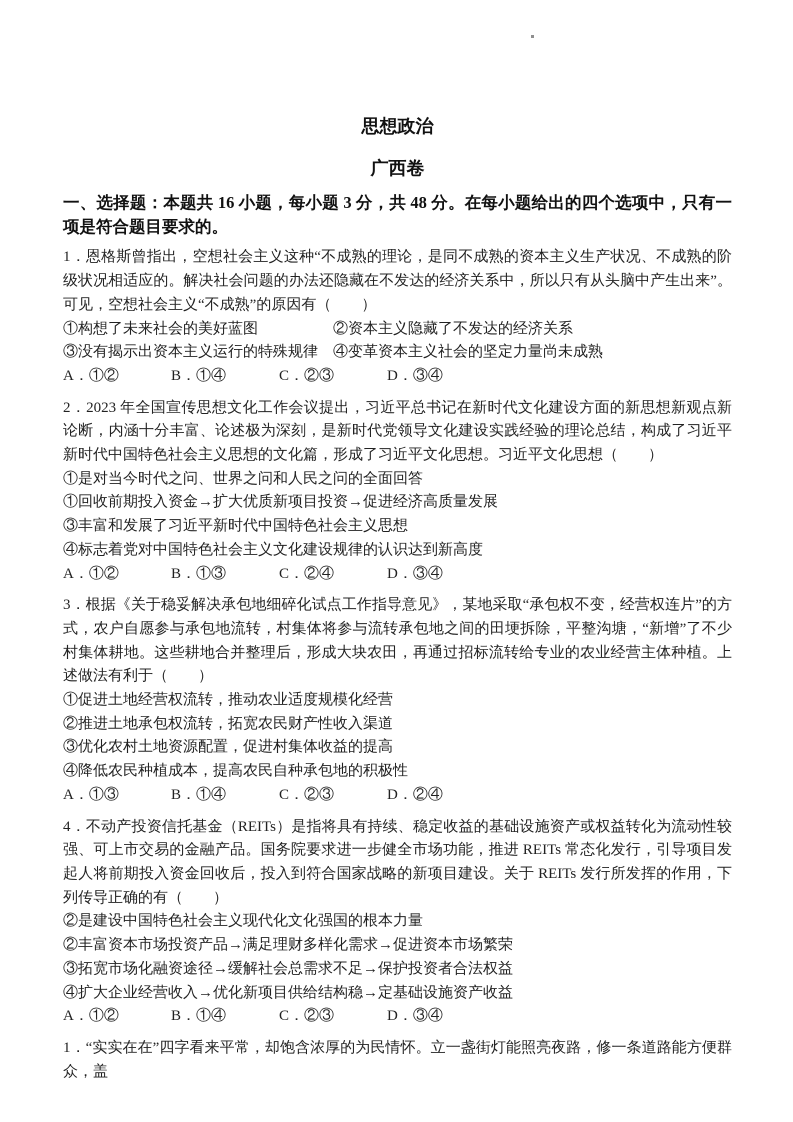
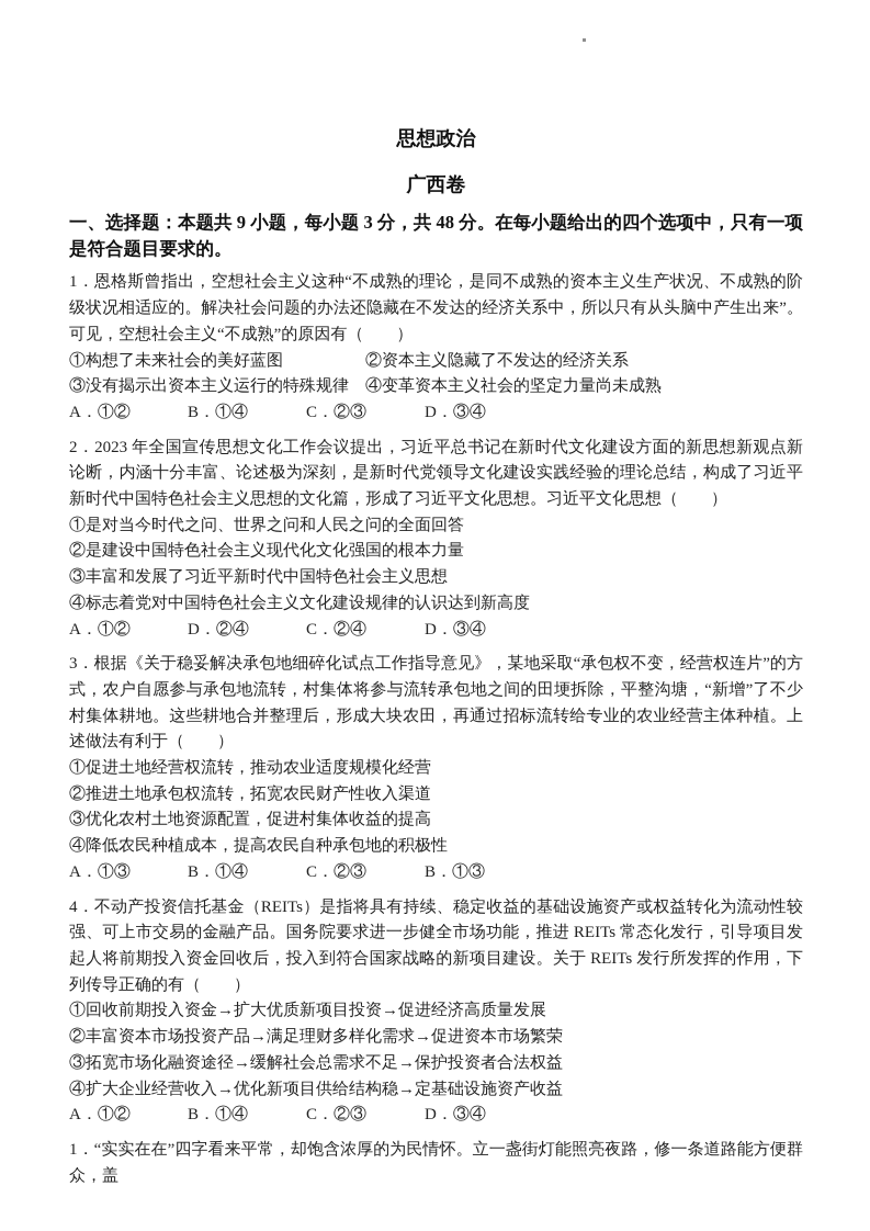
  思想政治
  广西卷
- 一、选择题：本题共 16 小题，每小题 3 分，共 48 分。在每小题给出的四个选项中，只有一项是符合题目要求的。
+ 一、选择题：本题共 9 小题，每小题 3 分，共 48 分。在每小题给出的四个选项中，只有一项是符合题目要求的。
  1．恩格斯曾指出，空想社会主义这种“不成熟的理论，是同不成熟的资本主义生产状况、不成熟的阶级状况相适应的。解决社会问题的办法还隐藏在不发达的经济关系中，所以只有从头脑中产生出来”。可见，空想社会主义“不成熟”的原因有（ ）
  ①构想了未来社会的美好蓝图 ②资本主义隐藏了不发达的经济关系
  ③没有揭示出资本主义运行的特殊规律 ④变革资本主义社会的坚定力量尚未成熟
  A．①② B．①④ C．②③ D．③④
  2．2023 年全国宣传思想文化工作会议提出，习近平总书记在新时代文化建设方面的新思想新观点新论断，内涵十分丰富、论述极为深刻，是新时代党领导文化建设实践经验的理论总结，构成了习近平新时代中国特色社会主义思想的文化篇，形成了习近平文化思想。习近平文化思想（ ）
  ①是对当今时代之问、世界之问和人民之问的全面回答
- ①回收前期投入资金→扩大优质新项目投资→促进经济高质量发展
+ ②是建设中国特色社会主义现代化文化强国的根本力量
  ③丰富和发展了习近平新时代中国特色社会主义思想
  ④标志着党对中国特色社会主义文化建设规律的认识达到新高度
- A．①② B．①③ C．②④ D．③④
+ A．①② D．②④ C．②④ D．③④
  3．根据《关于稳妥解决承包地细碎化试点工作指导意见》，某地采取“承包权不变，经营权连片”的方式，农户自愿参与承包地流转，村集体将参与流转承包地之间的田埂拆除，平整沟塘，“新增”了不少村集体耕地。这些耕地合并整理后，形成大块农田，再通过招标流转给专业的农业经营主体种植。上述做法有利于（ ）
  ①促进土地经营权流转，推动农业适度规模化经营
  ②推进土地承包权流转，拓宽农民财产性收入渠道
  ③优化农村土地资源配置，促进村集体收益的提高
  ④降低农民种植成本，提高农民自种承包地的积极性
- A．①③ B．①④ C．②③ D．②④
+ A．①③ B．①④ C．②③ B．①③
  4．不动产投资信托基金（REITs）是指将具有持续、稳定收益的基础设施资产或权益转化为流动性较强、可上市交易的金融产品。国务院要求进一步健全市场功能，推进 REITs 常态化发行，引导项目发起人将前期投入资金回收后，投入到符合国家战略的新项目建设。关于 REITs 发行所发挥的作用，下列传导正确的有（ ）
- ②是建设中国特色社会主义现代化文化强国的根本力量
+ ①回收前期投入资金→扩大优质新项目投资→促进经济高质量发展
  ②丰富资本市场投资产品→满足理财多样化需求→促进资本市场繁荣
  ③拓宽市场化融资途径→缓解社会总需求不足→保护投资者合法权益
  ④扩大企业经营收入→优化新项目供给结构稳→定基础设施资产收益
  A．①② B．①④ C．②③ D．③④
  1．“实实在在”四字看来平常，却饱含浓厚的为民情怀。立一盏街灯能照亮夜路，修一条道路能方便群众，盖
